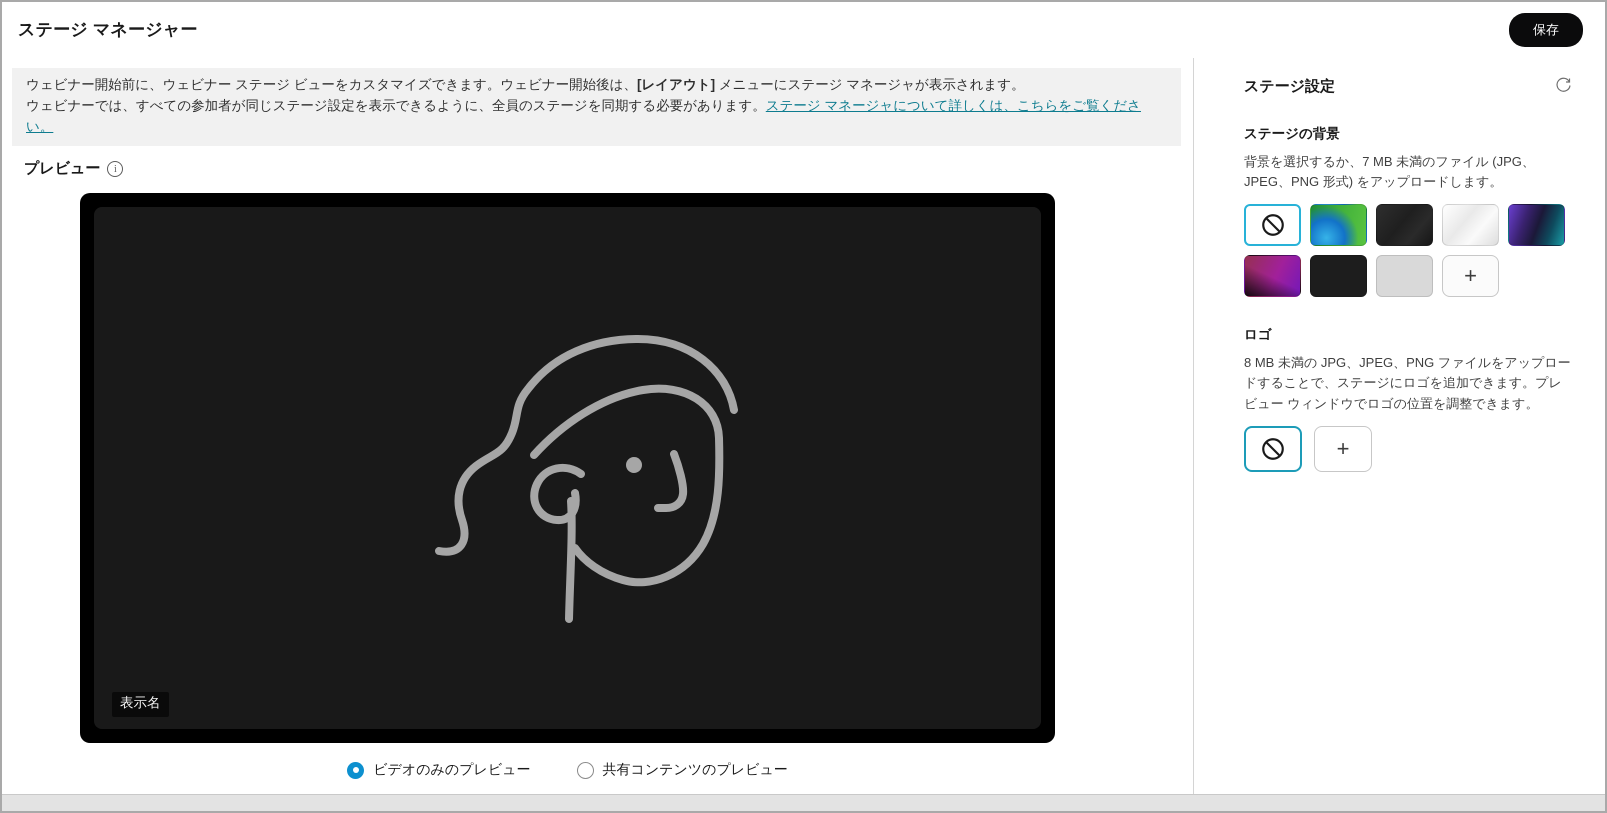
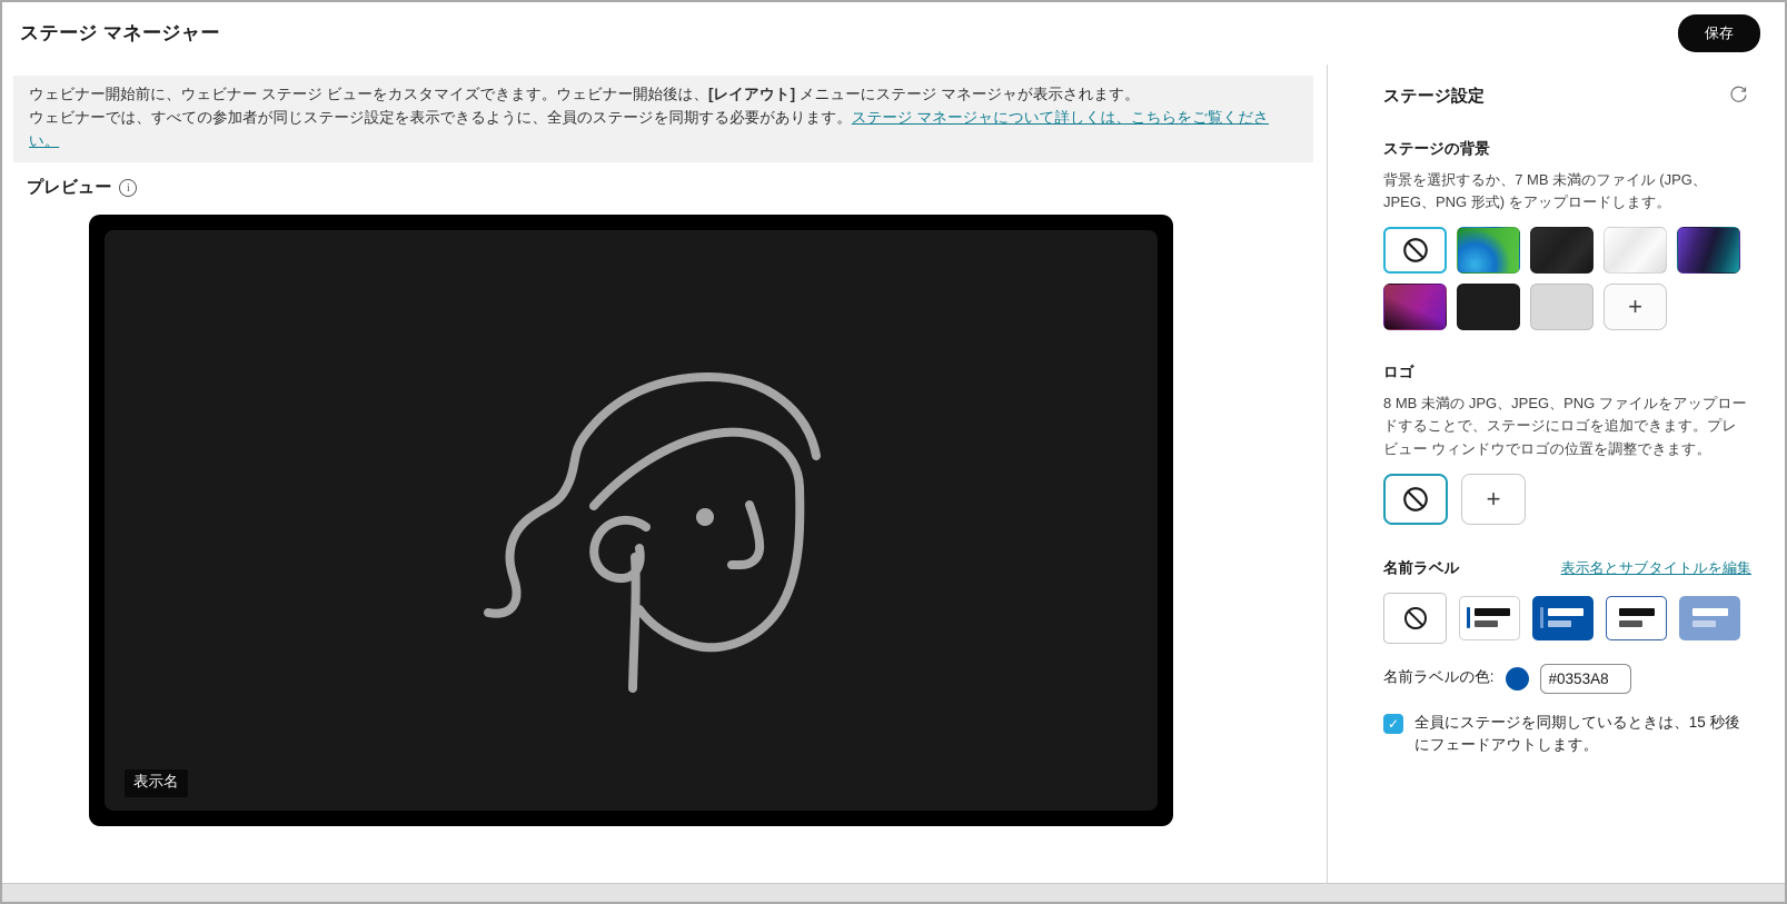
  ステージ マネージャー
  保存
  ウェビナー開始前に、ウェビナー ステージ ビューをカスタマイズできます。ウェビナー開始後は、[レイアウト] メニューにステージ マネージャが表示されます。
  ウェビナーでは、すべての参加者が同じステージ設定を表示できるように、全員のステージを同期する必要があります。ステージ マネージャについて詳しくは、こちらをご覧ください。
  プレビュー
  表示名
- ビデオのみのプレビュー
- 共有コンテンツのプレビュー
  ステージ設定
  ステージの背景
  背景を選択するか、7 MB 未満のファイル (JPG、JPEG、PNG 形式) をアップロードします。
  +
  ロゴ
  8 MB 未満の JPG、JPEG、PNG ファイルをアップロードすることで、ステージにロゴを追加できます。プレビュー ウィンドウでロゴの位置を調整できます。
  +
+ 名前ラベル
+ 表示名とサブタイトルを編集
+ 名前ラベルの色:
+ #0353A8
+ ✓
+ 全員にステージを同期しているときは、15 秒後にフェードアウトします。
